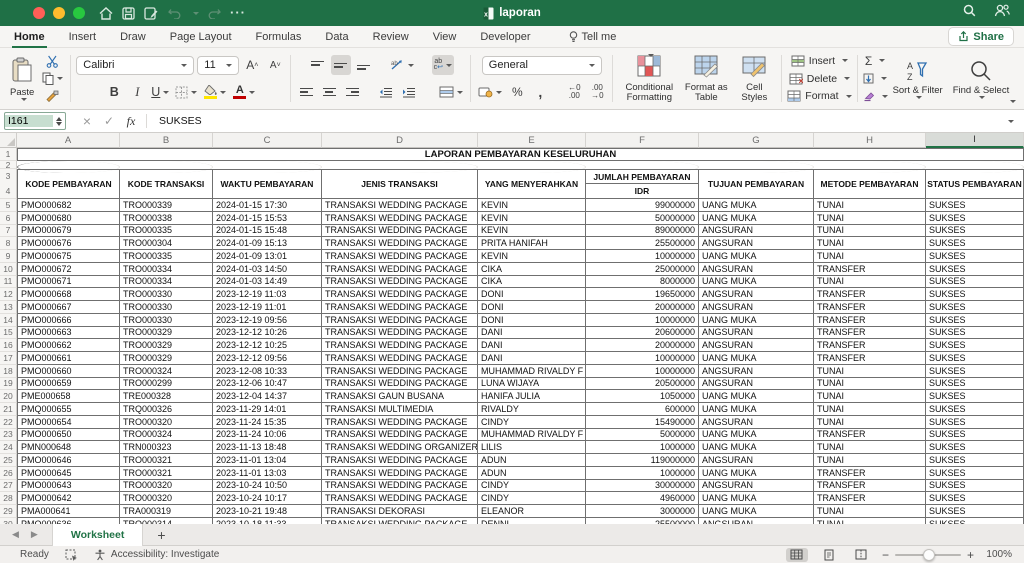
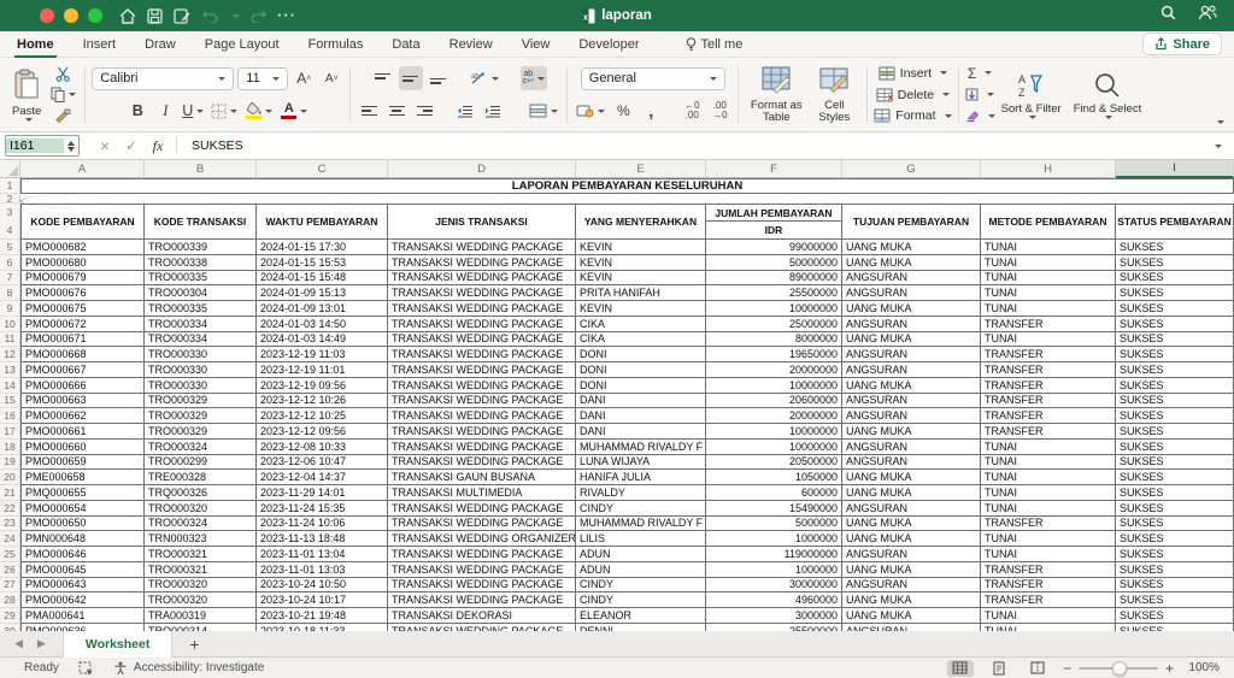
  ···
  laporan
  Home
  Insert
  Draw
  Page Layout
  Formulas
  Data
  Review
  View
  Developer
  Tell me
  Share
  Paste
  Calibri
  11
  A
  A
  B
  I
  U
  A
  General
  %
  ,
  ←0
  .00
  .00
  →0
- Conditional Formatting
  Format as Table
  Cell Styles
  Insert
  ×
  Delete
  Format
  Σ
  A
  Z
  Sort & Filter
  Find & Select
  I161
  ×
  ✓
  fx
  SUKSES
  A
  B
  C
  D
  E
  F
  G
  H
  I
  1
  LAPORAN PEMBAYARAN KESELURUHAN
  2
  3
  4
  KODE PEMBAYARAN
  KODE TRANSAKSI
  WAKTU PEMBAYARAN
  JENIS TRANSAKSI
  YANG MENYERAHKAN
  JUMLAH PEMBAYARAN
  IDR
  TUJUAN PEMBAYARAN
  METODE PEMBAYARAN
  STATUS PEMBAYARAN
  5
  PMO000682
  TRO000339
  2024-01-15 17:30
  TRANSAKSI WEDDING PACKAGE
  KEVIN
  99000000
  UANG MUKA
  TUNAI
  SUKSES
  6
  PMO000680
  TRO000338
  2024-01-15 15:53
  TRANSAKSI WEDDING PACKAGE
  KEVIN
  50000000
  UANG MUKA
  TUNAI
  SUKSES
  7
  PMO000679
  TRO000335
  2024-01-15 15:48
  TRANSAKSI WEDDING PACKAGE
  KEVIN
  89000000
  ANGSURAN
  TUNAI
  SUKSES
  8
  PMO000676
  TRO000304
  2024-01-09 15:13
  TRANSAKSI WEDDING PACKAGE
  PRITA HANIFAH
  25500000
  ANGSURAN
  TUNAI
  SUKSES
  9
  PMO000675
  TRO000335
  2024-01-09 13:01
  TRANSAKSI WEDDING PACKAGE
  KEVIN
  10000000
  UANG MUKA
  TUNAI
  SUKSES
  10
  PMO000672
  TRO000334
  2024-01-03 14:50
  TRANSAKSI WEDDING PACKAGE
  CIKA
  25000000
  ANGSURAN
  TRANSFER
  SUKSES
  11
  PMO000671
  TRO000334
  2024-01-03 14:49
  TRANSAKSI WEDDING PACKAGE
  CIKA
  8000000
  UANG MUKA
  TUNAI
  SUKSES
  12
  PMO000668
  TRO000330
  2023-12-19 11:03
  TRANSAKSI WEDDING PACKAGE
  DONI
  19650000
  ANGSURAN
  TRANSFER
  SUKSES
  13
  PMO000667
  TRO000330
  2023-12-19 11:01
  TRANSAKSI WEDDING PACKAGE
  DONI
  20000000
  ANGSURAN
  TRANSFER
  SUKSES
  14
  PMO000666
  TRO000330
  2023-12-19 09:56
  TRANSAKSI WEDDING PACKAGE
  DONI
  10000000
  UANG MUKA
  TRANSFER
  SUKSES
  15
  PMO000663
  TRO000329
  2023-12-12 10:26
  TRANSAKSI WEDDING PACKAGE
  DANI
  20600000
  ANGSURAN
  TRANSFER
  SUKSES
  16
  PMO000662
  TRO000329
  2023-12-12 10:25
  TRANSAKSI WEDDING PACKAGE
  DANI
  20000000
  ANGSURAN
  TRANSFER
  SUKSES
  17
  PMO000661
  TRO000329
  2023-12-12 09:56
  TRANSAKSI WEDDING PACKAGE
  DANI
  10000000
  UANG MUKA
  TRANSFER
  SUKSES
  18
  PMO000660
  TRO000324
  2023-12-08 10:33
  TRANSAKSI WEDDING PACKAGE
  MUHAMMAD RIVALDY F
  10000000
  ANGSURAN
  TUNAI
  SUKSES
  19
  PMO000659
  TRO000299
  2023-12-06 10:47
  TRANSAKSI WEDDING PACKAGE
  LUNA WIJAYA
  20500000
  ANGSURAN
  TUNAI
  SUKSES
  20
  PME000658
  TRE000328
  2023-12-04 14:37
  TRANSAKSI GAUN BUSANA
  HANIFA JULIA
  1050000
  UANG MUKA
  TUNAI
  SUKSES
  21
  PMQ000655
  TRQ000326
  2023-11-29 14:01
  TRANSAKSI MULTIMEDIA
  RIVALDY
  600000
  UANG MUKA
  TUNAI
  SUKSES
  22
  PMO000654
  TRO000320
  2023-11-24 15:35
  TRANSAKSI WEDDING PACKAGE
  CINDY
  15490000
  ANGSURAN
  TUNAI
  SUKSES
  23
  PMO000650
  TRO000324
  2023-11-24 10:06
  TRANSAKSI WEDDING PACKAGE
  MUHAMMAD RIVALDY F
  5000000
  UANG MUKA
  TRANSFER
  SUKSES
  24
  PMN000648
  TRN000323
  2023-11-13 18:48
  TRANSAKSI WEDDING ORGANIZER
  LILIS
  1000000
  UANG MUKA
  TUNAI
  SUKSES
  25
  PMO000646
  TRO000321
  2023-11-01 13:04
  TRANSAKSI WEDDING PACKAGE
  ADUN
  119000000
  ANGSURAN
  TUNAI
  SUKSES
  26
  PMO000645
  TRO000321
  2023-11-01 13:03
  TRANSAKSI WEDDING PACKAGE
  ADUN
  1000000
  UANG MUKA
  TRANSFER
  SUKSES
  27
  PMO000643
  TRO000320
  2023-10-24 10:50
  TRANSAKSI WEDDING PACKAGE
  CINDY
  30000000
  ANGSURAN
  TRANSFER
  SUKSES
  28
  PMO000642
  TRO000320
  2023-10-24 10:17
  TRANSAKSI WEDDING PACKAGE
  CINDY
  4960000
  UANG MUKA
  TRANSFER
  SUKSES
  29
  PMA000641
  TRA000319
  2023-10-21 19:48
  TRANSAKSI DEKORASI
  ELEANOR
  3000000
  UANG MUKA
  TUNAI
  SUKSES
  30
  PMO000636
  TRO000314
  2023-10-18 11:33
  TRANSAKSI WEDDING PACKAGE
  DENNI
  25500000
  ANGSURAN
  TUNAI
  SUKSES
  ◀
  ▶
  Worksheet
  +
  Ready
  Accessibility: Investigate
  −
  +
  100%
